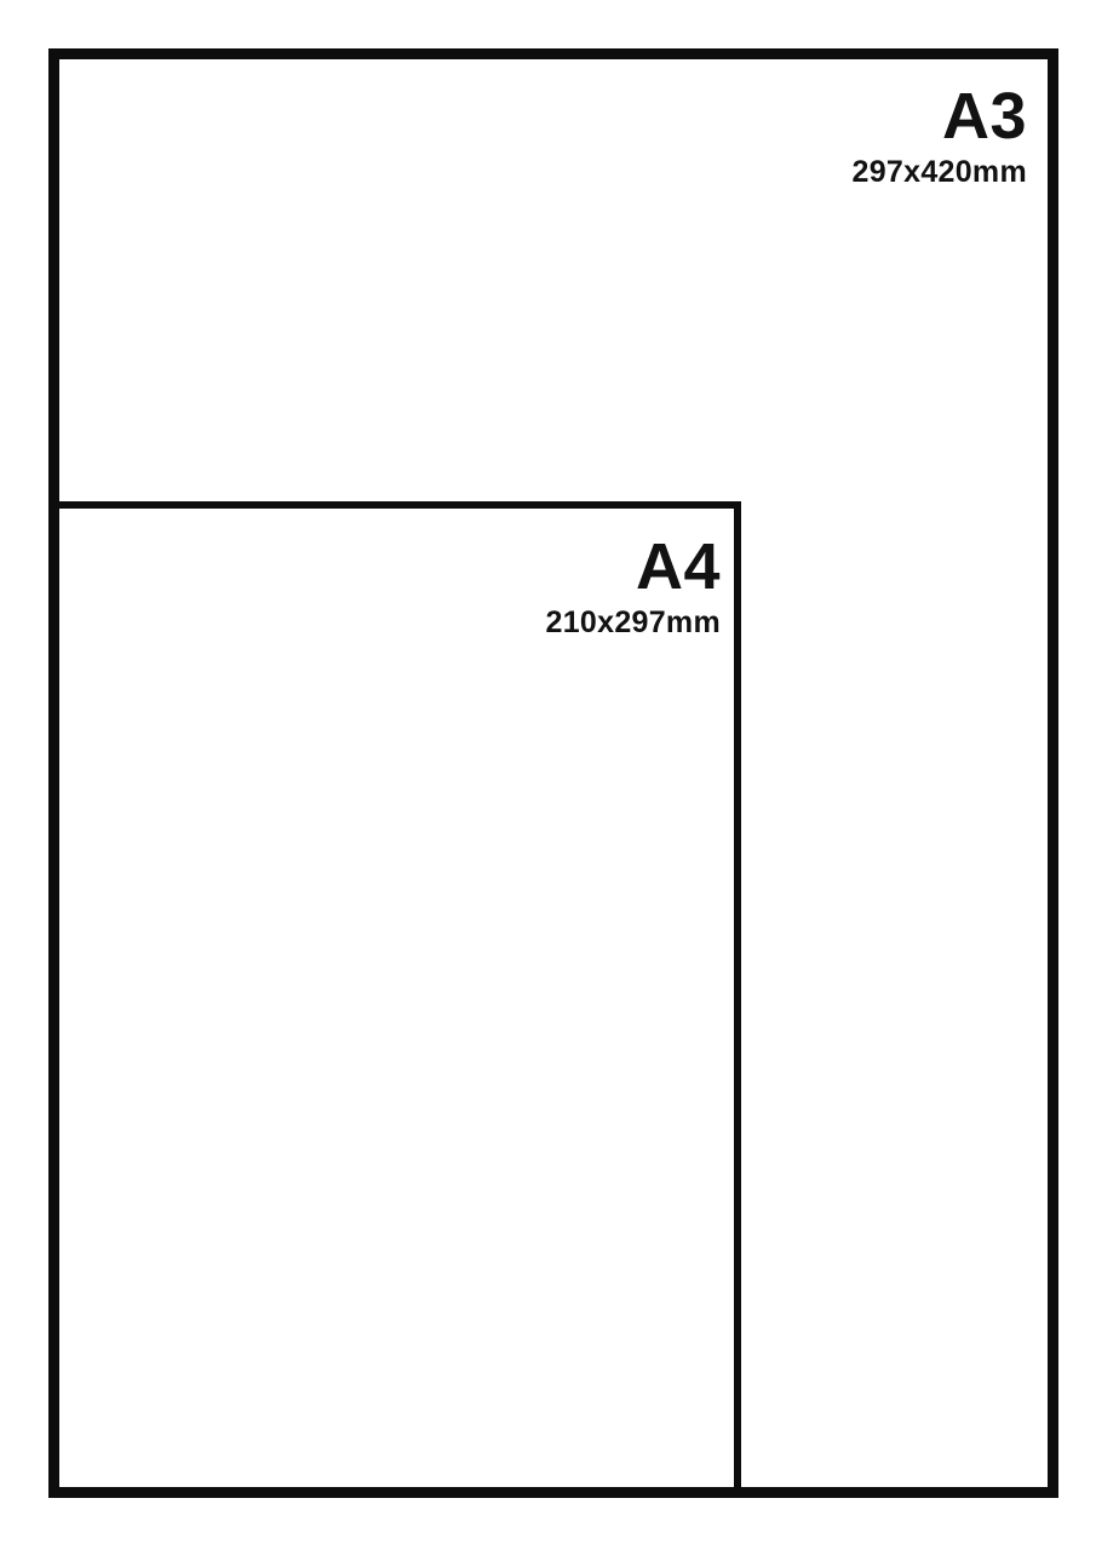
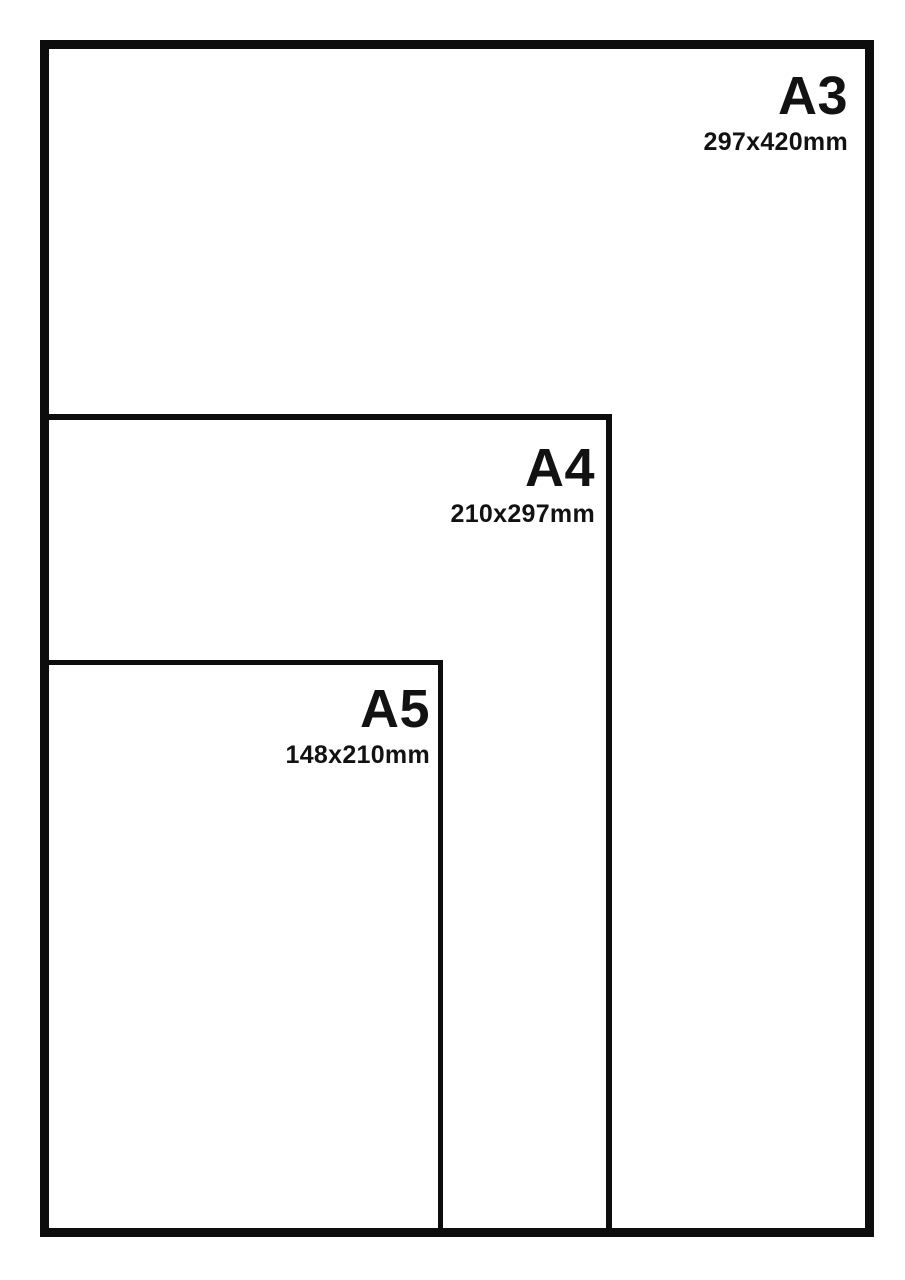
  A3
  297x420mm
  A4
  210x297mm
+ A5
+ 148x210mm
